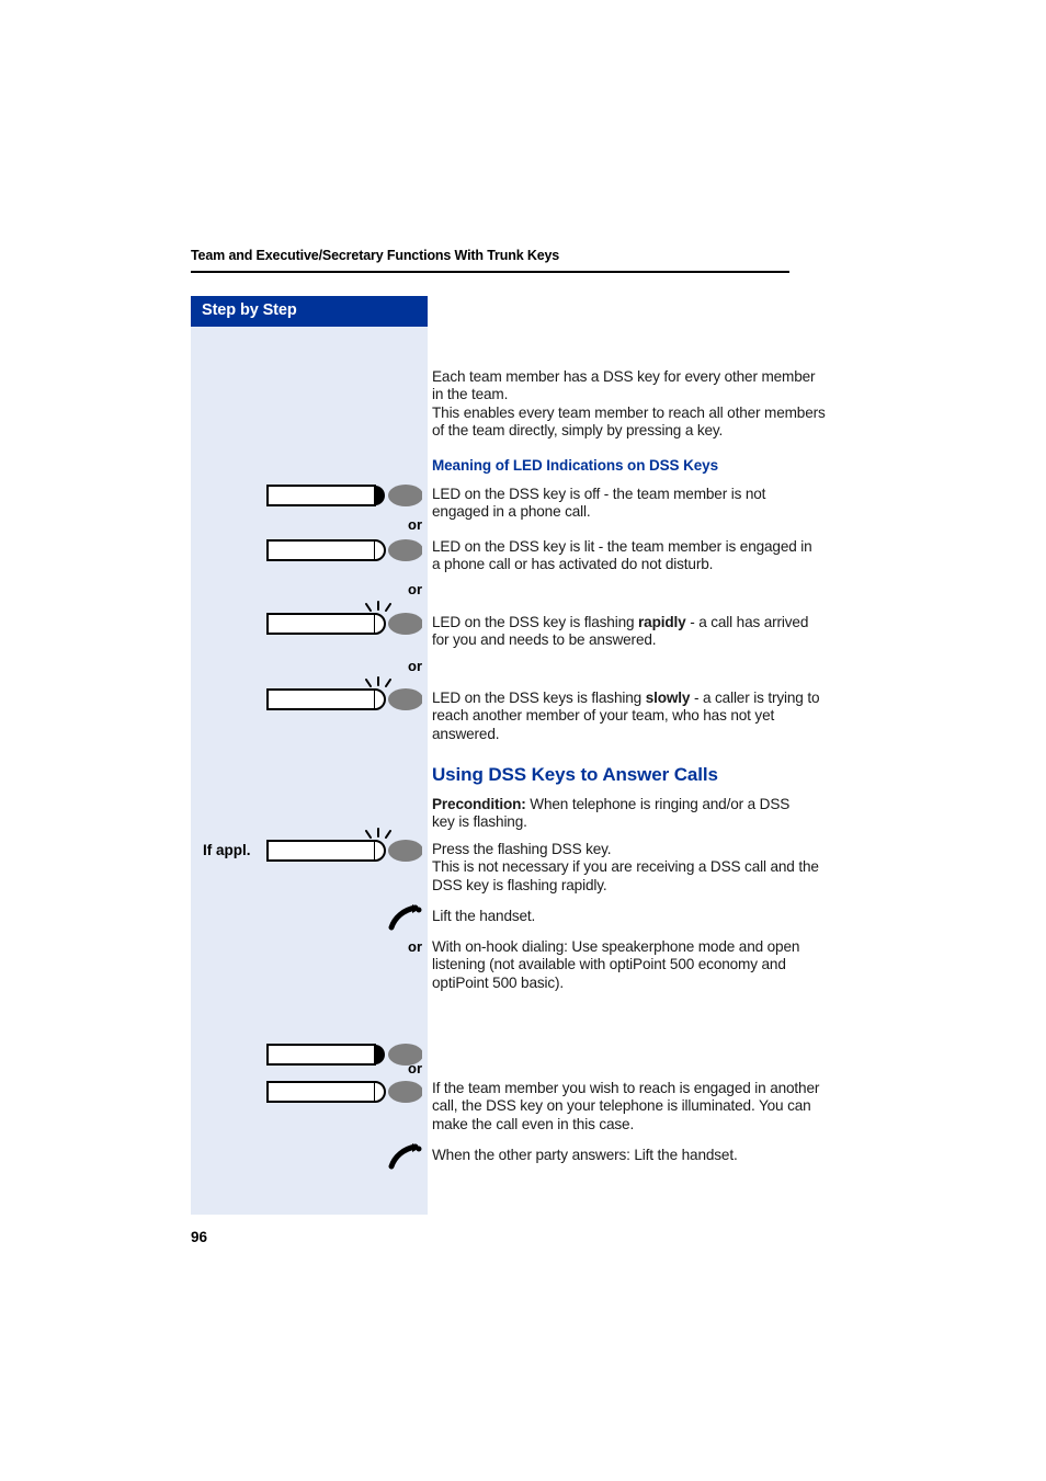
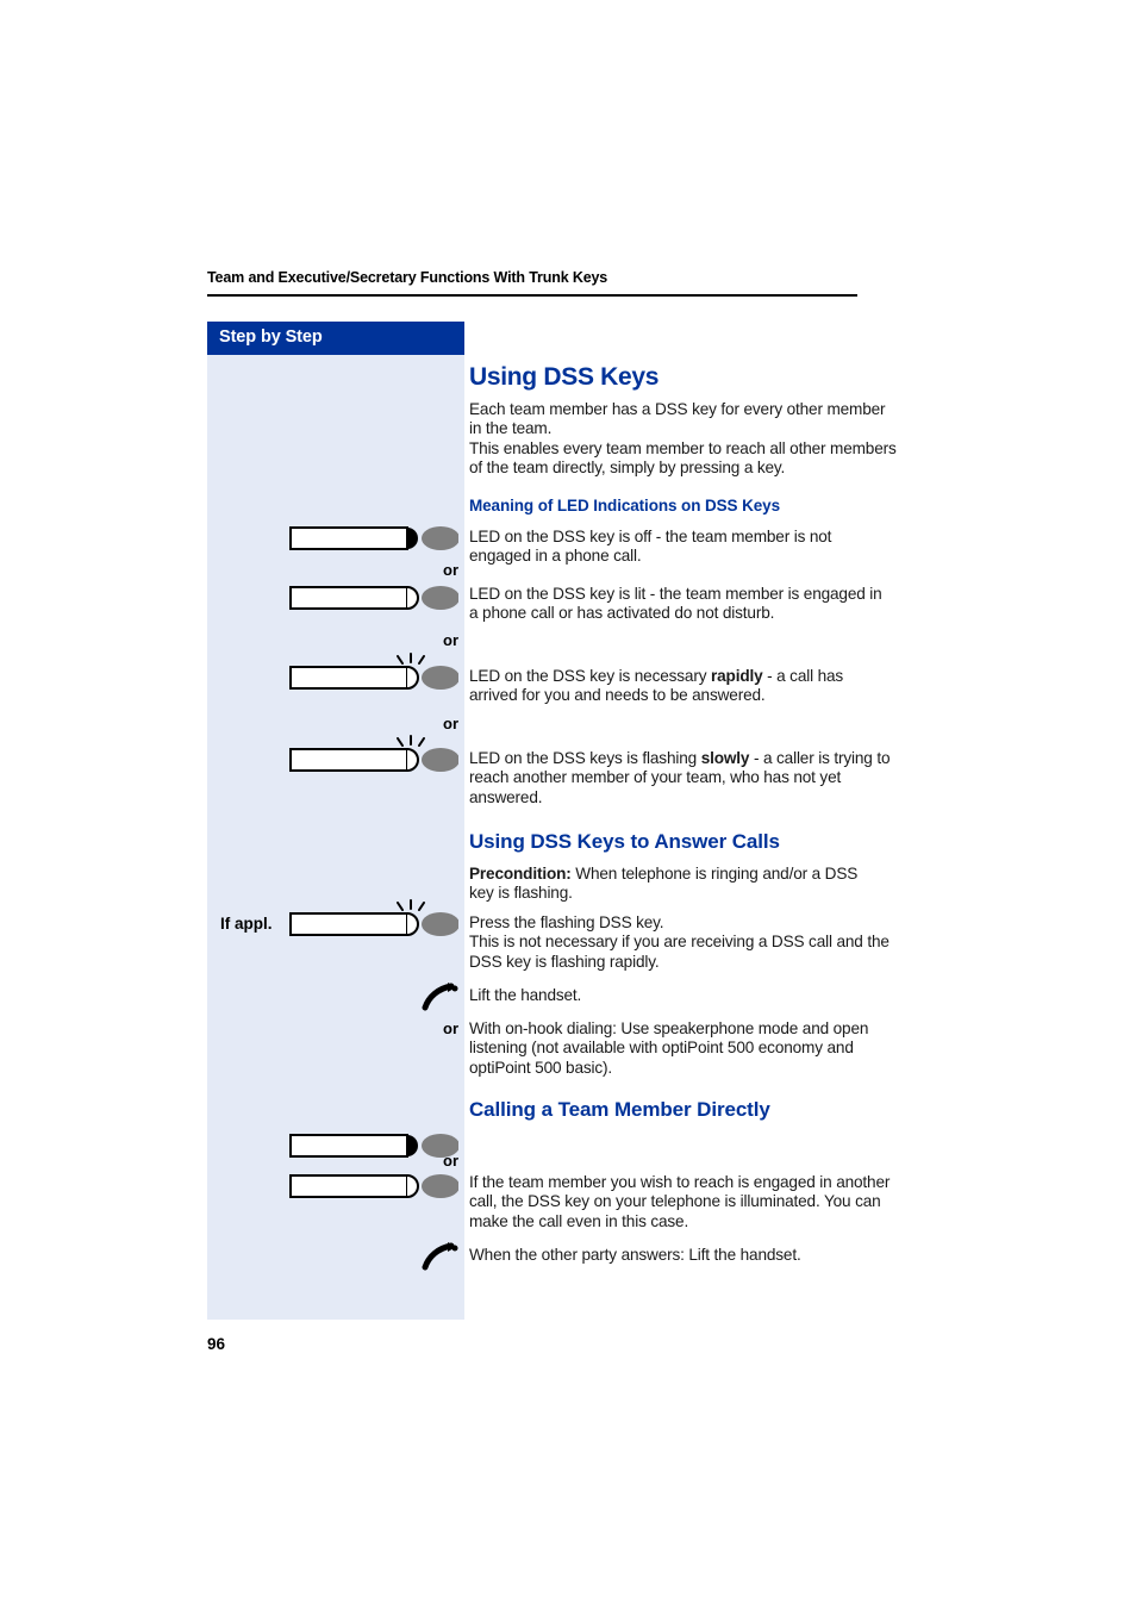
  Team and Executive/Secretary Functions With Trunk Keys
  Step by Step
  or
  or
  or
  If appl.
  or
  or
+ Using DSS Keys
  Each team member has a DSS key for every other member in the team.
  This enables every team member to reach all other members of the team directly, simply by pressing a key.
  Meaning of LED Indications on DSS Keys
  LED on the DSS key is off - the team member is not engaged in a phone call.
  LED on the DSS key is lit - the team member is engaged in a phone call or has activated do not disturb.
- LED on the DSS key is flashing rapidly - a call has arrived for you and needs to be answered.
+ LED on the DSS key is necessary rapidly - a call has arrived for you and needs to be answered.
  LED on the DSS keys is flashing slowly - a caller is trying to reach another member of your team, who has not yet answered.
  Using DSS Keys to Answer Calls
  Precondition: When telephone is ringing and/or a DSS key is flashing.
  Press the flashing DSS key.
  This is not necessary if you are receiving a DSS call and the DSS key is flashing rapidly.
  Lift the handset.
  With on-hook dialing: Use speakerphone mode and open listening (not available with optiPoint 500 economy and optiPoint 500 basic).
+ Calling a Team Member Directly
  If the team member you wish to reach is engaged in another call, the DSS key on your telephone is illuminated. You can make the call even in this case.
  When the other party answers: Lift the handset.
  96
